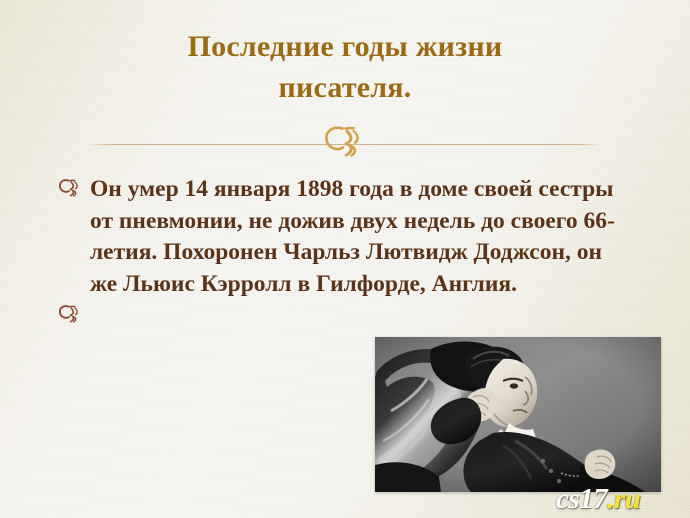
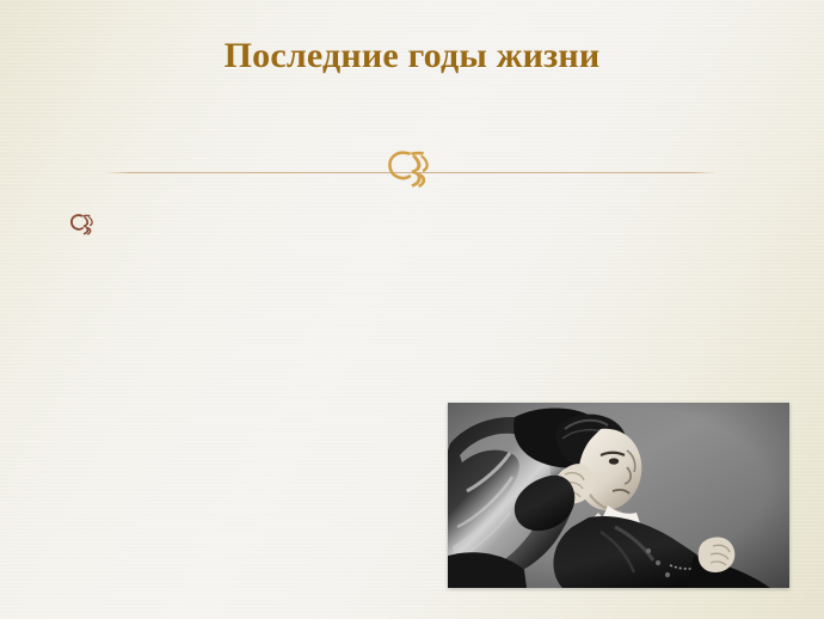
  Последние годы жизни
- писателя.
- Он умер 14 января 1898 года в доме своей сестры от пневмонии, не дожив двух недель до своего 66-летия. Похоронен Чарльз Лютвидж Доджсон, он же Льюис Кэрролл в Гилфорде, Англия.
- cs17.ru
